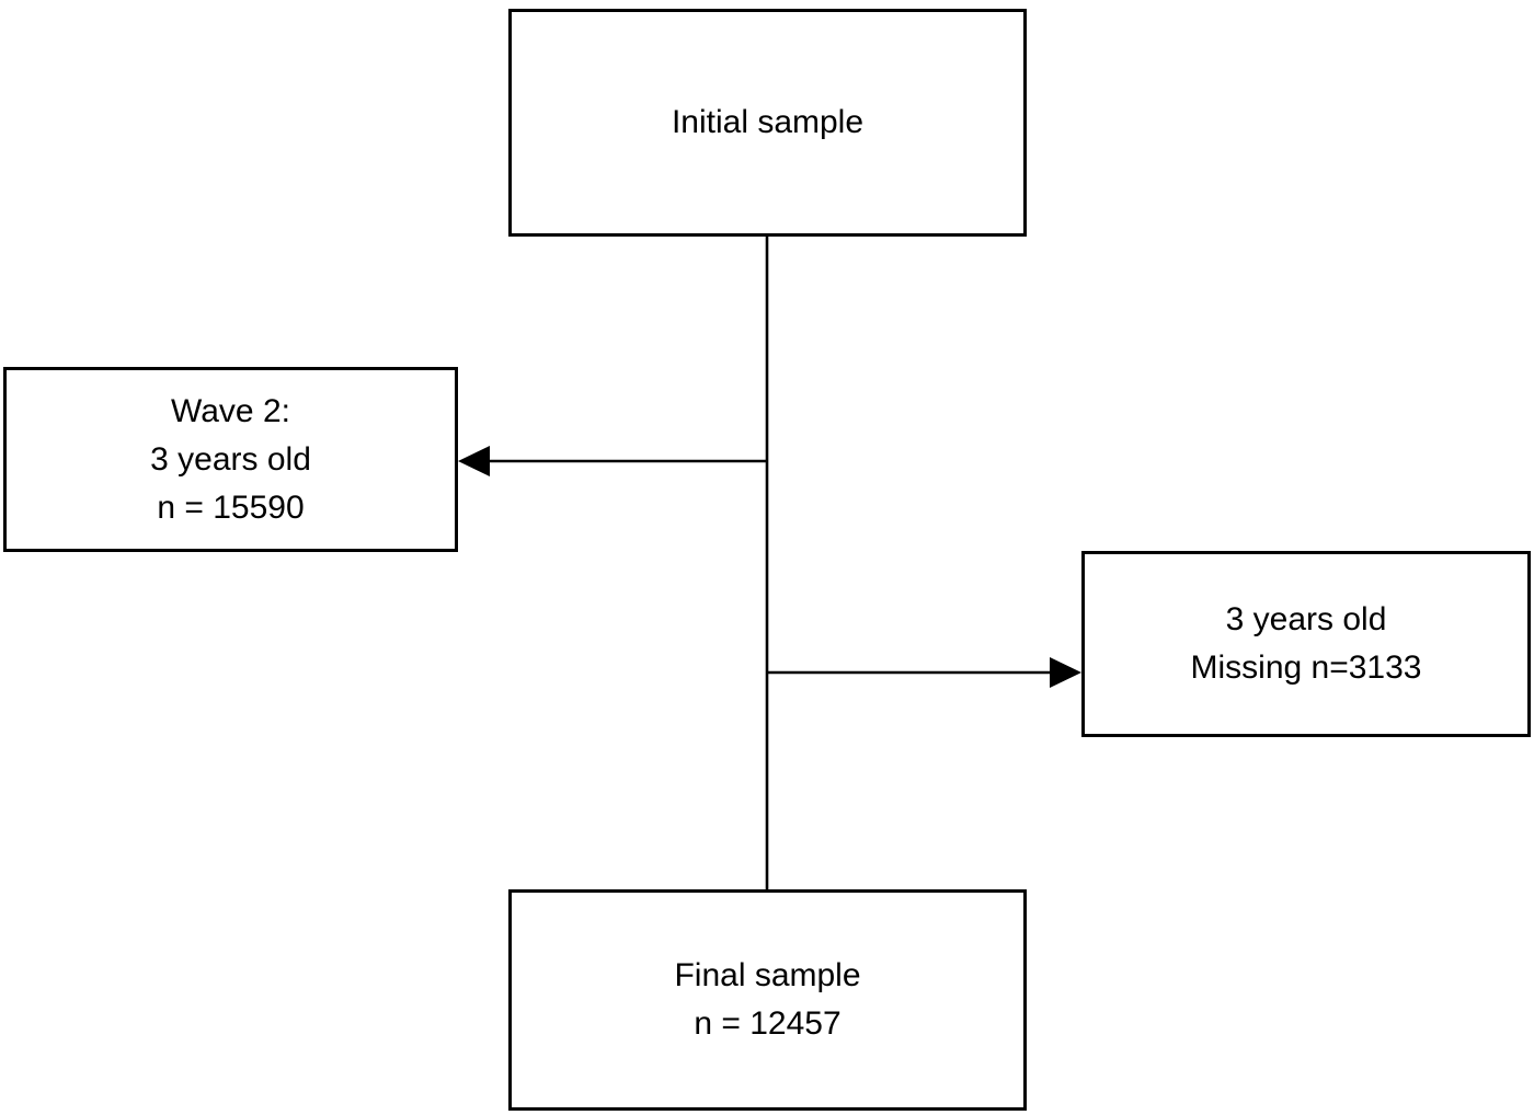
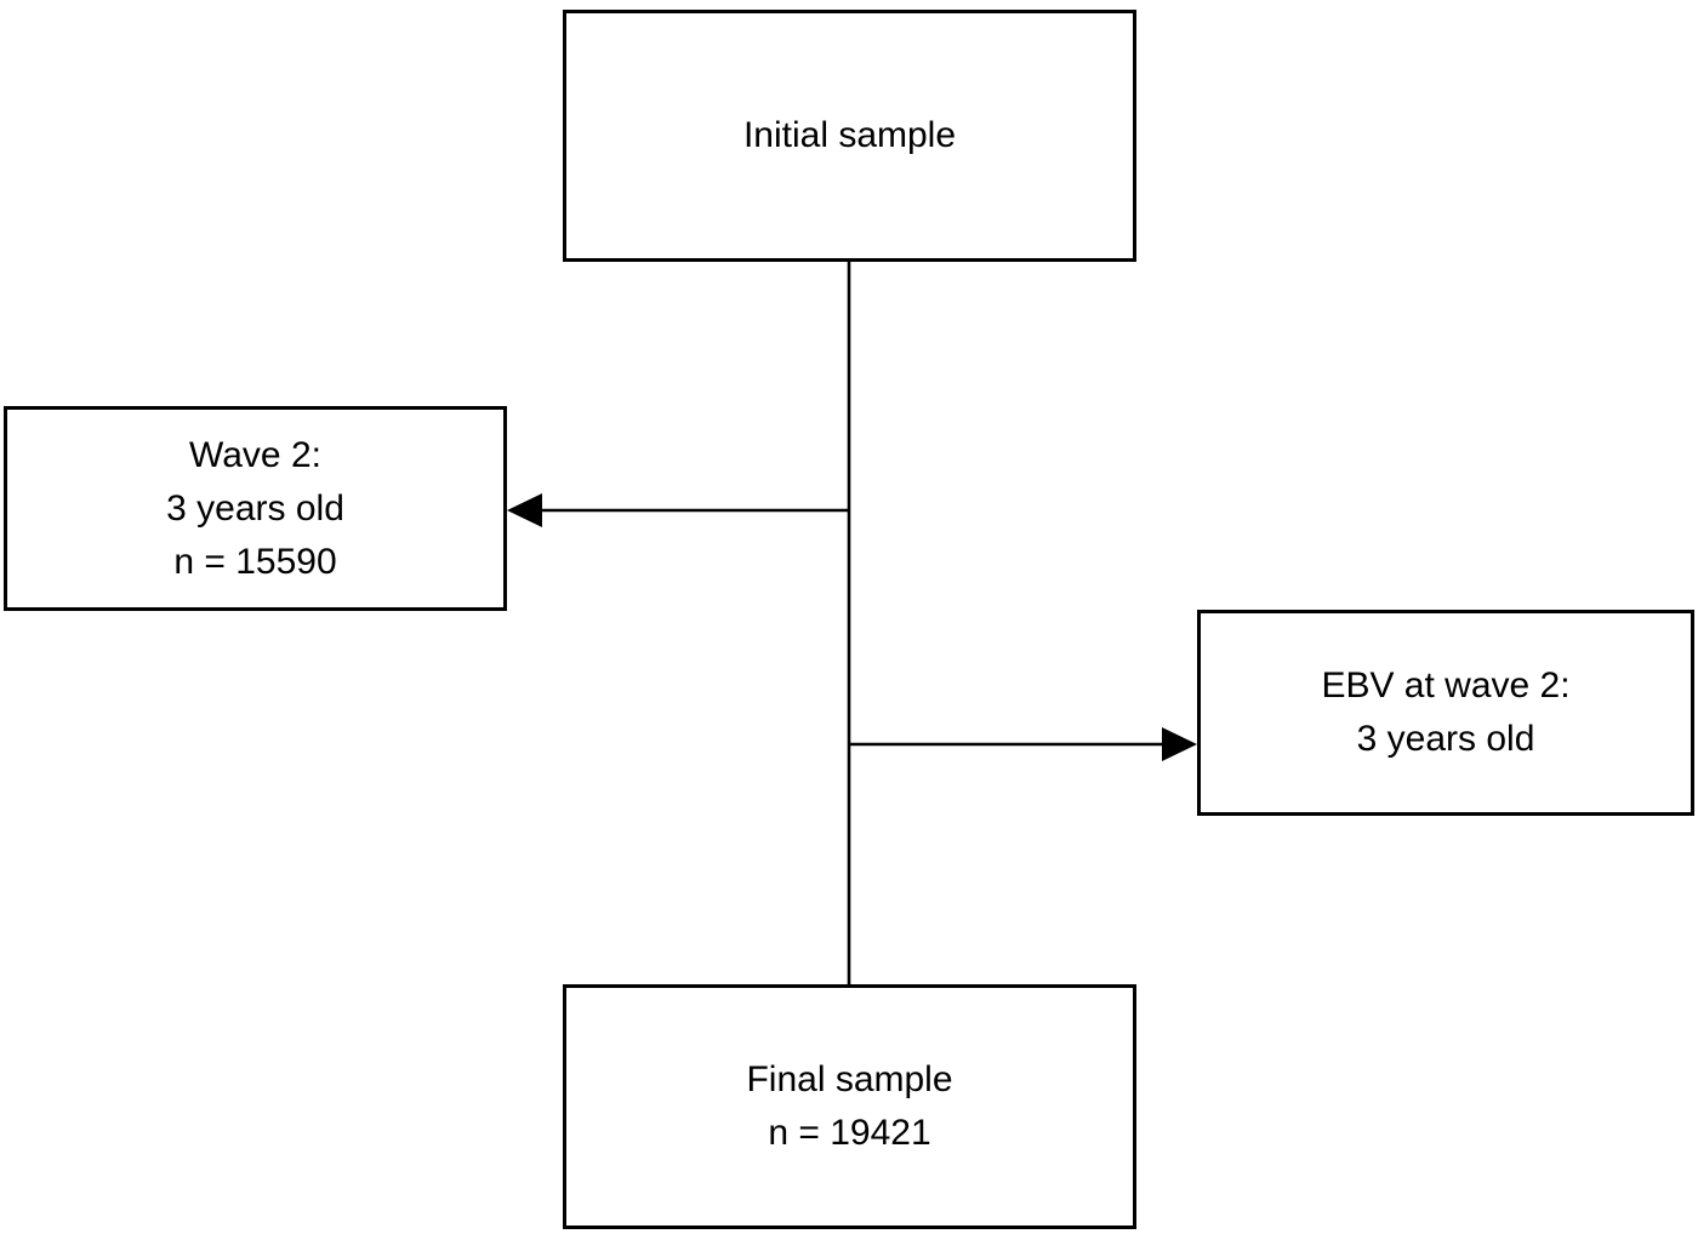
  Initial sample
  Wave 2:
  3 years old
  n = 15590
+ EBV at wave 2:
  3 years old
- Missing n=3133
  Final sample
- n = 12457
+ n = 19421
